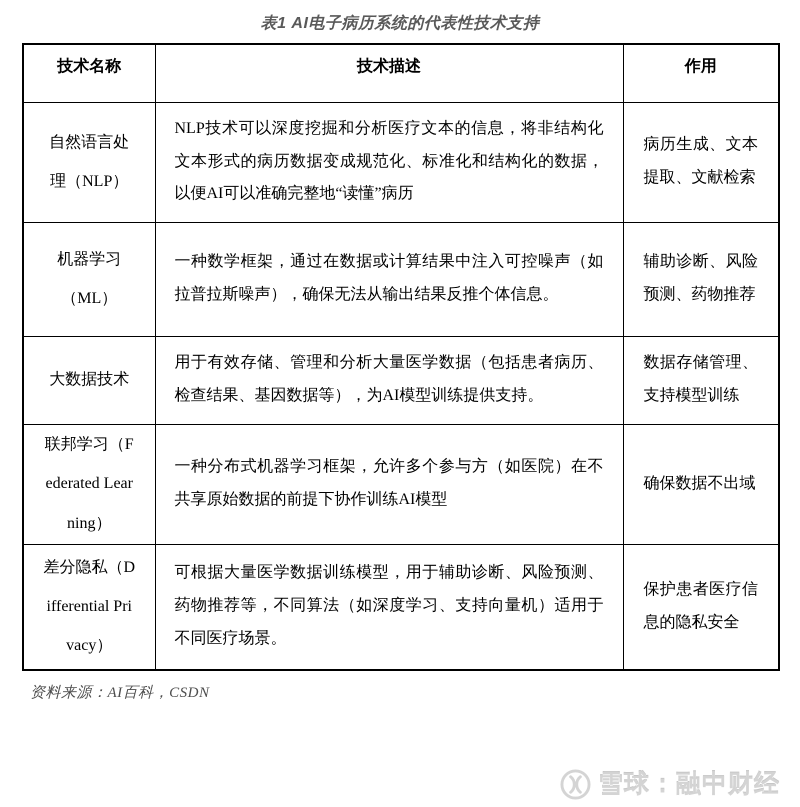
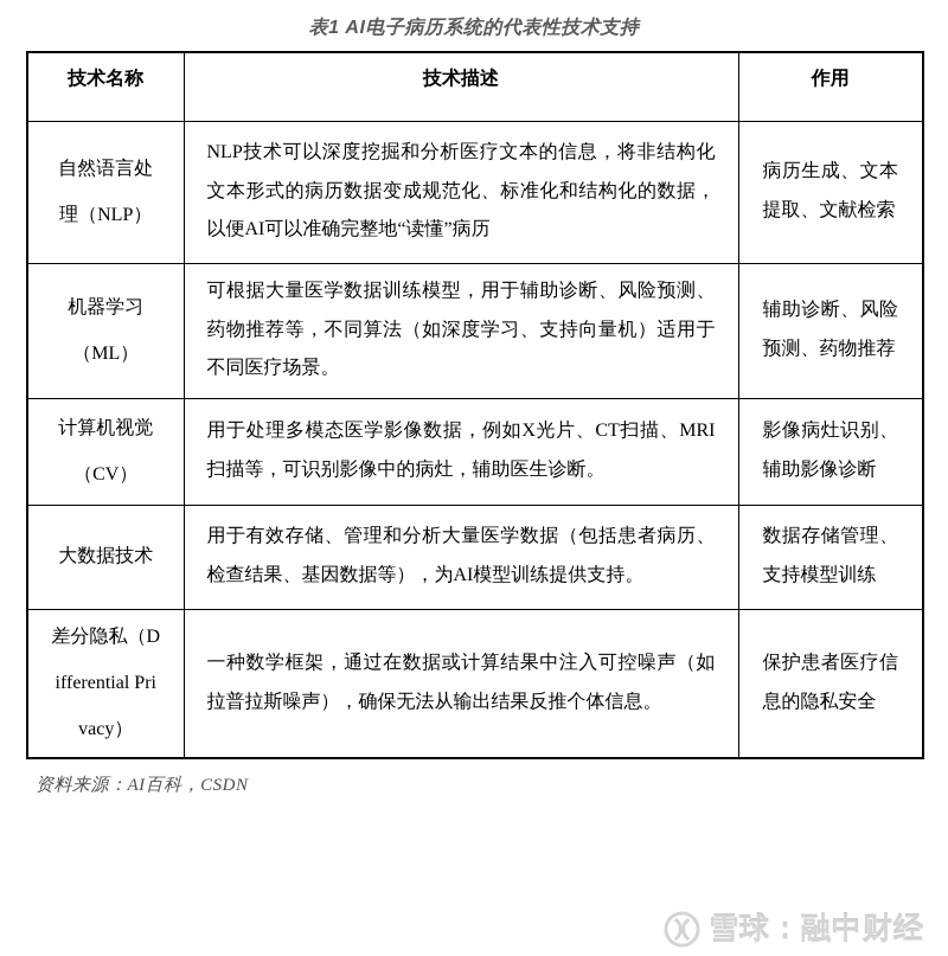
  表1 AI电子病历系统的代表性技术支持
  技术名称	技术描述	作用
  自然语言处理（NLP）	NLP技术可以深度挖掘和分析医疗文本的信息，将非结构化文本形式的病历数据变成规范化、标准化和结构化的数据，以便AI可以准确完整地“读懂”病历	病历生成、文本提取、文献检索
- 机器学习（ML）	一种数学框架，通过在数据或计算结果中注入可控噪声（如拉普拉斯噪声），确保无法从输出结果反推个体信息。	辅助诊断、风险预测、药物推荐
+ 机器学习（ML）	可根据大量医学数据训练模型，用于辅助诊断、风险预测、药物推荐等，不同算法（如深度学习、支持向量机）适用于不同医疗场景。	辅助诊断、风险预测、药物推荐
+ 计算机视觉（CV）	用于处理多模态医学影像数据，例如X光片、CT扫描、MRI扫描等，可识别影像中的病灶，辅助医生诊断。	影像病灶识别、辅助影像诊断
  大数据技术	用于有效存储、管理和分析大量医学数据（包括患者病历、检查结果、基因数据等），为AI模型训练提供支持。	数据存储管理、支持模型训练
- 联邦学习（Federated Learning）	一种分布式机器学习框架，允许多个参与方（如医院）在不共享原始数据的前提下协作训练AI模型	确保数据不出域
- 差分隐私（Differential Privacy）	可根据大量医学数据训练模型，用于辅助诊断、风险预测、药物推荐等，不同算法（如深度学习、支持向量机）适用于不同医疗场景。	保护患者医疗信息的隐私安全
+ 差分隐私（Differential Privacy）	一种数学框架，通过在数据或计算结果中注入可控噪声（如拉普拉斯噪声），确保无法从输出结果反推个体信息。	保护患者医疗信息的隐私安全
  资料来源：AI百科，CSDN
  雪球：融中财经
